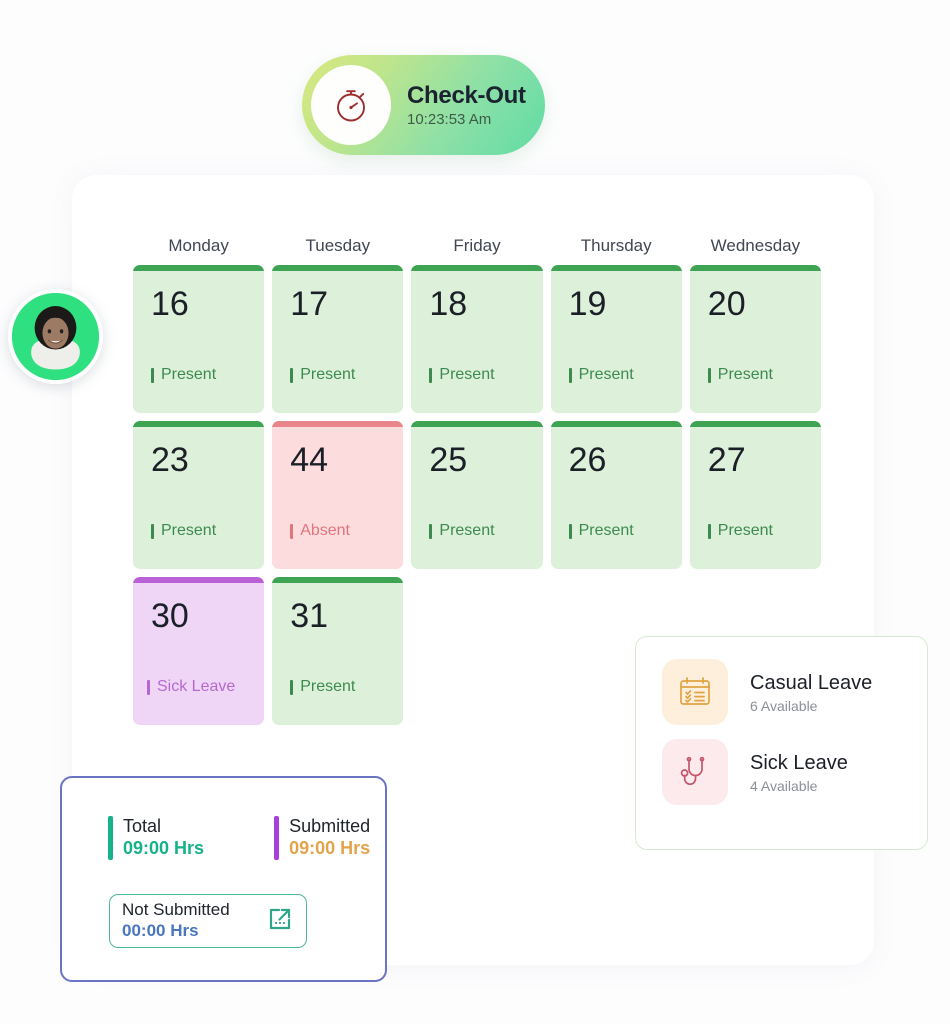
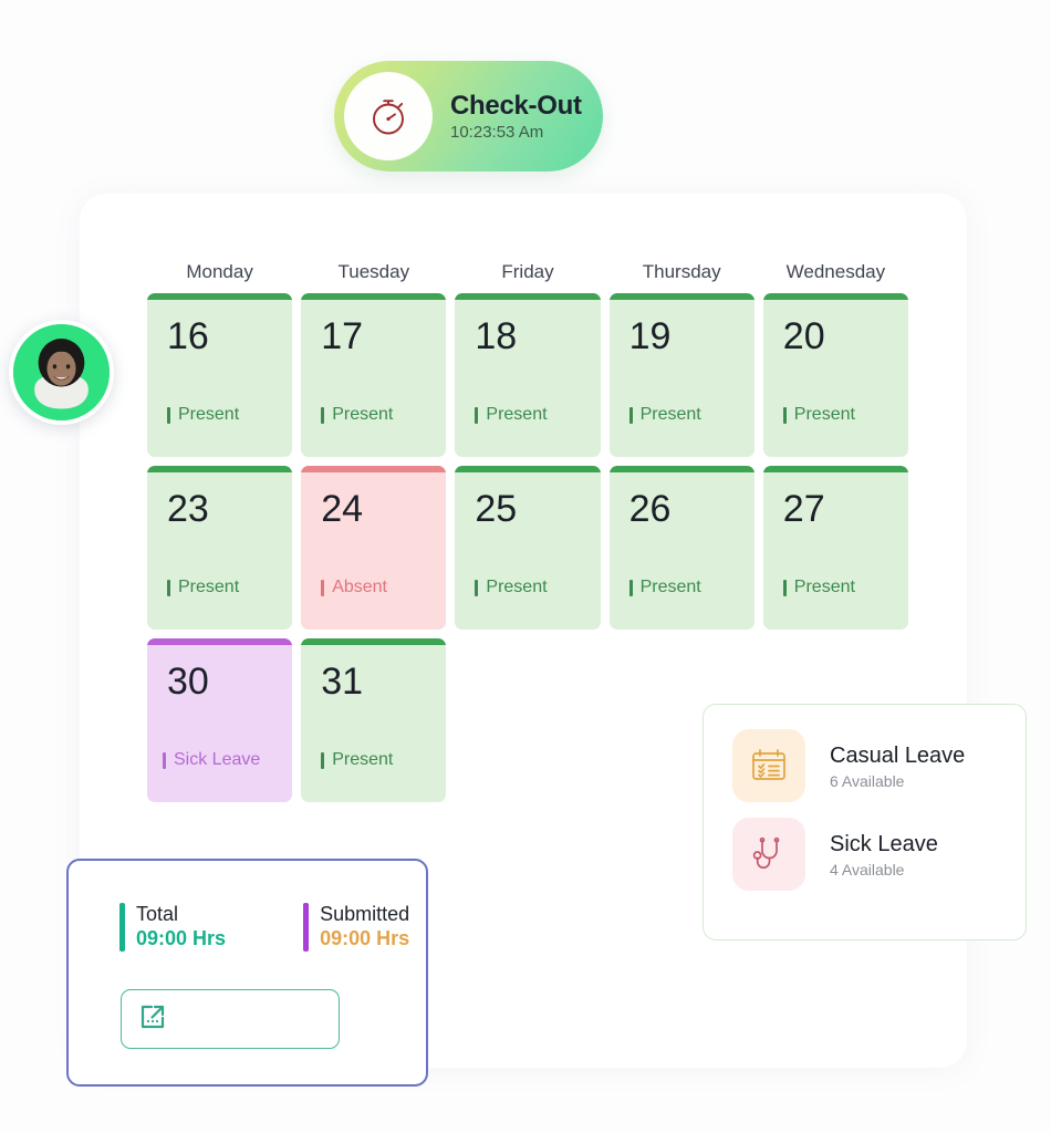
  Check-Out
  10:23:53 Am
  Monday
  Tuesday
  Friday
  Thursday
  Wednesday
  16
  Present
  17
  Present
  18
  Present
  19
  Present
  20
  Present
  23
  Present
- 44
+ 24
  Absent
  25
  Present
  26
  Present
  27
  Present
  30
  Sick Leave
  31
  Present
  Total
  09:00 Hrs
  Submitted
  09:00 Hrs
- Not Submitted
- 00:00 Hrs
  Casual Leave
  6 Available
  Sick Leave
  4 Available
